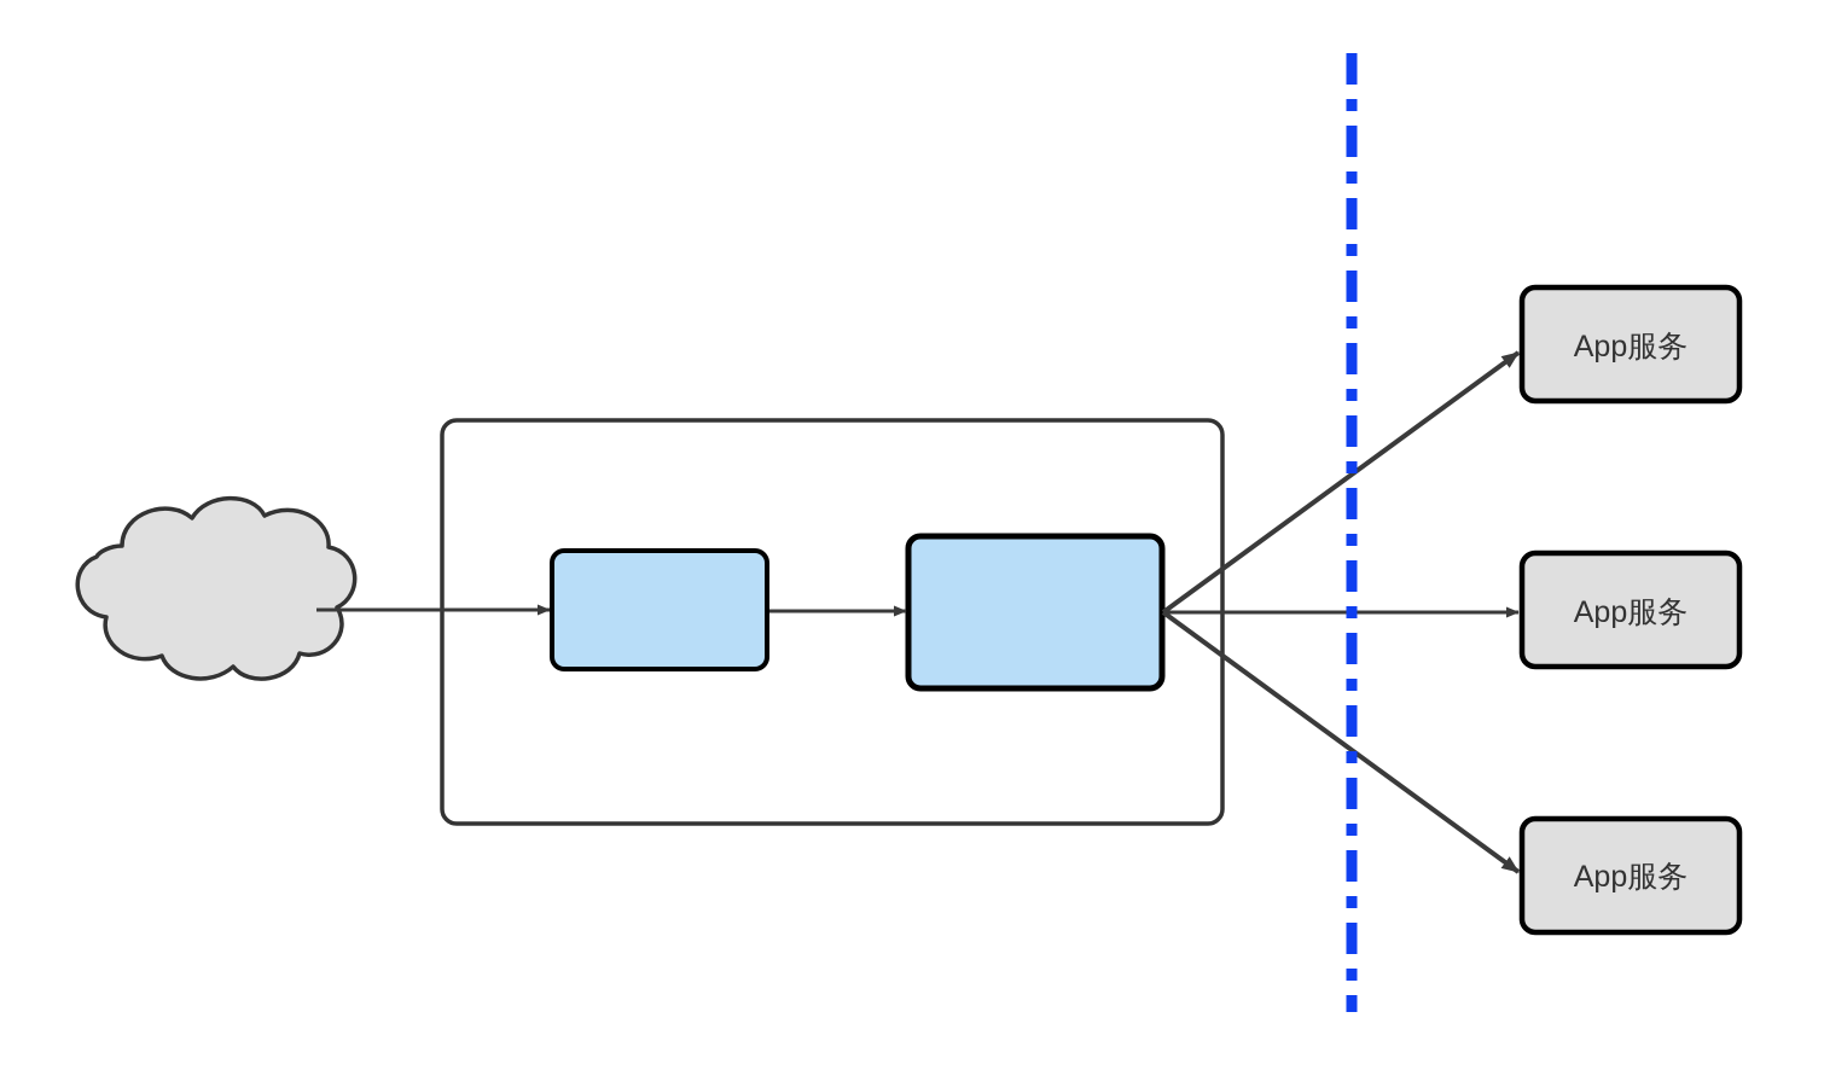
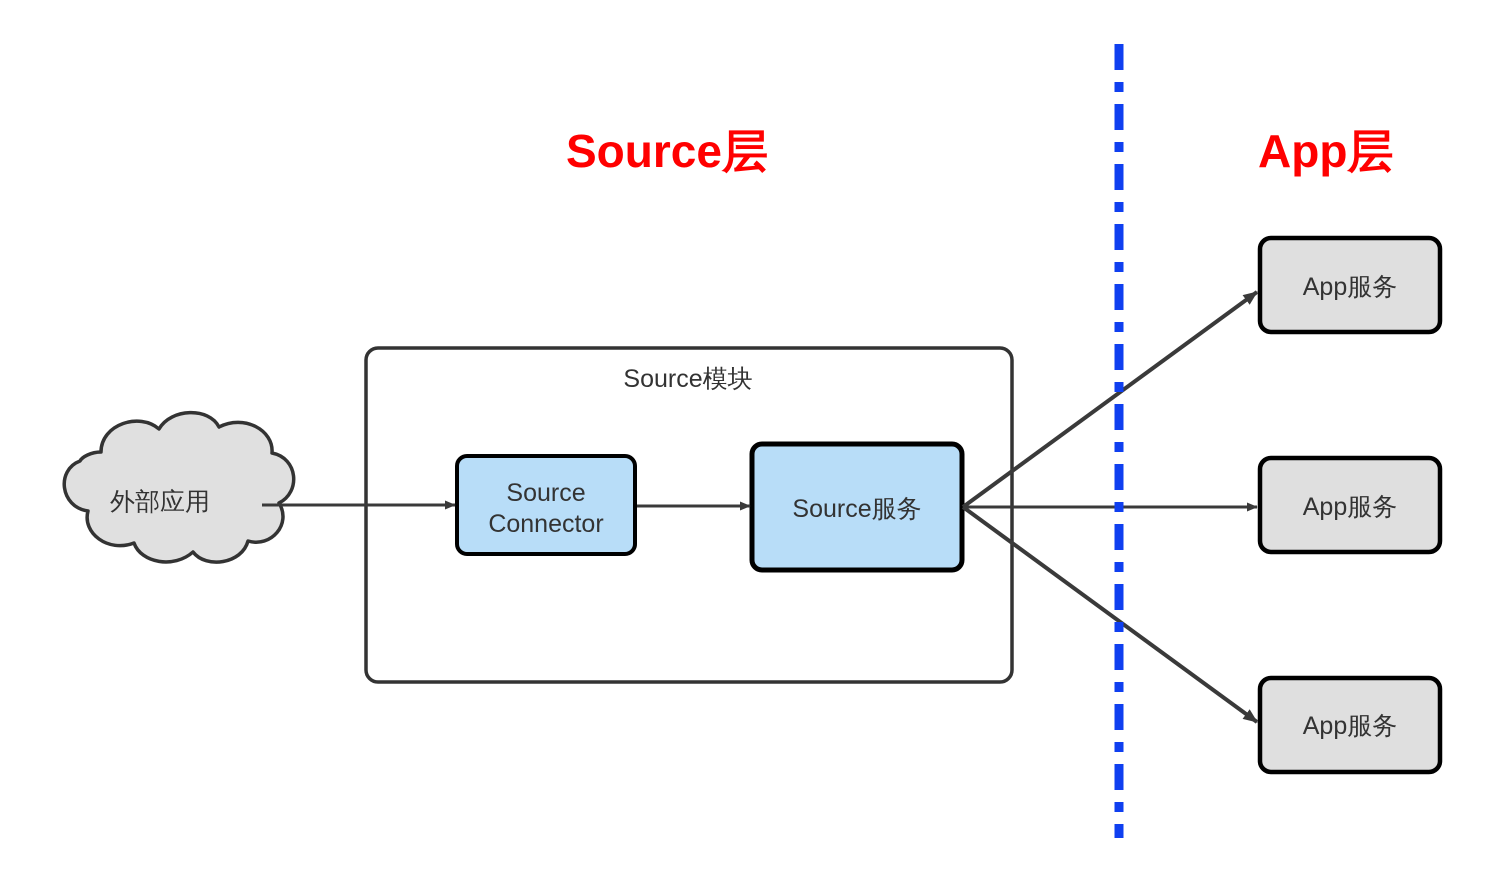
+ Source层
+ App层
+ 外部应用
+ Source模块
+ Source
+ Connector
+ Source服务
  App服务
  App服务
  App服务
